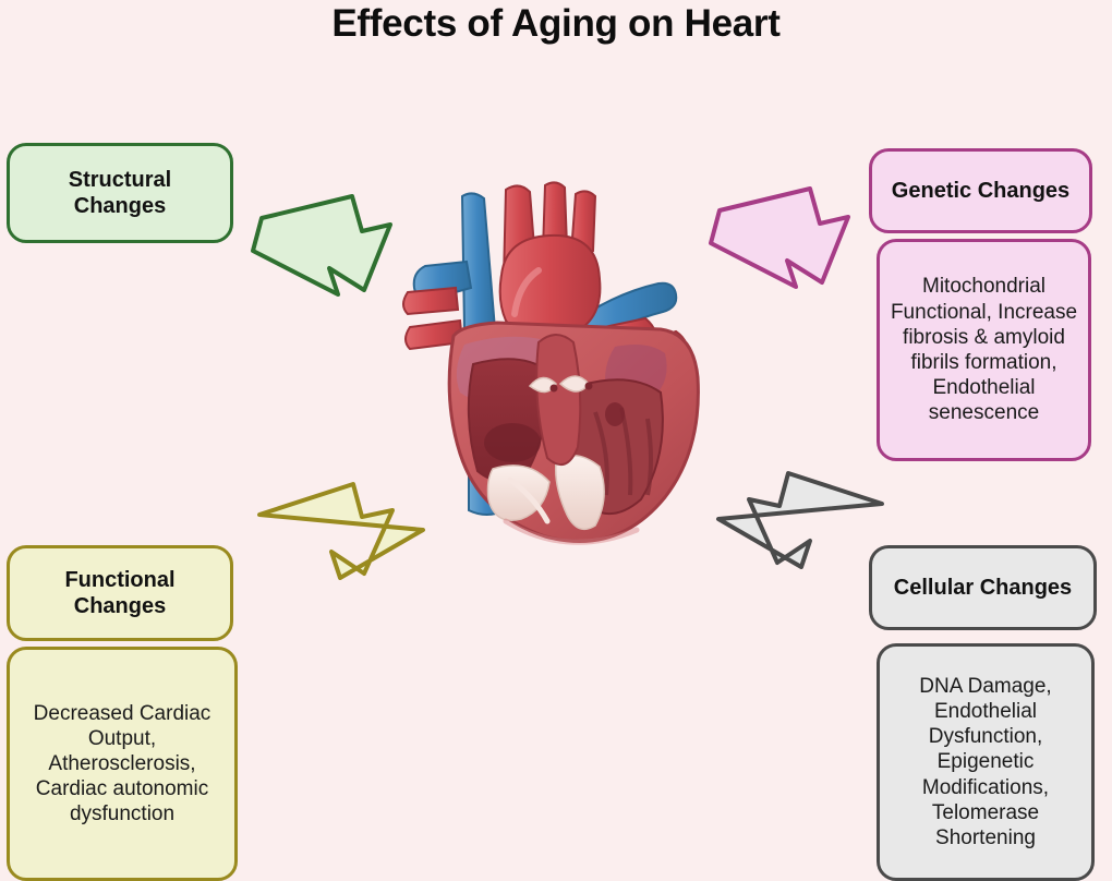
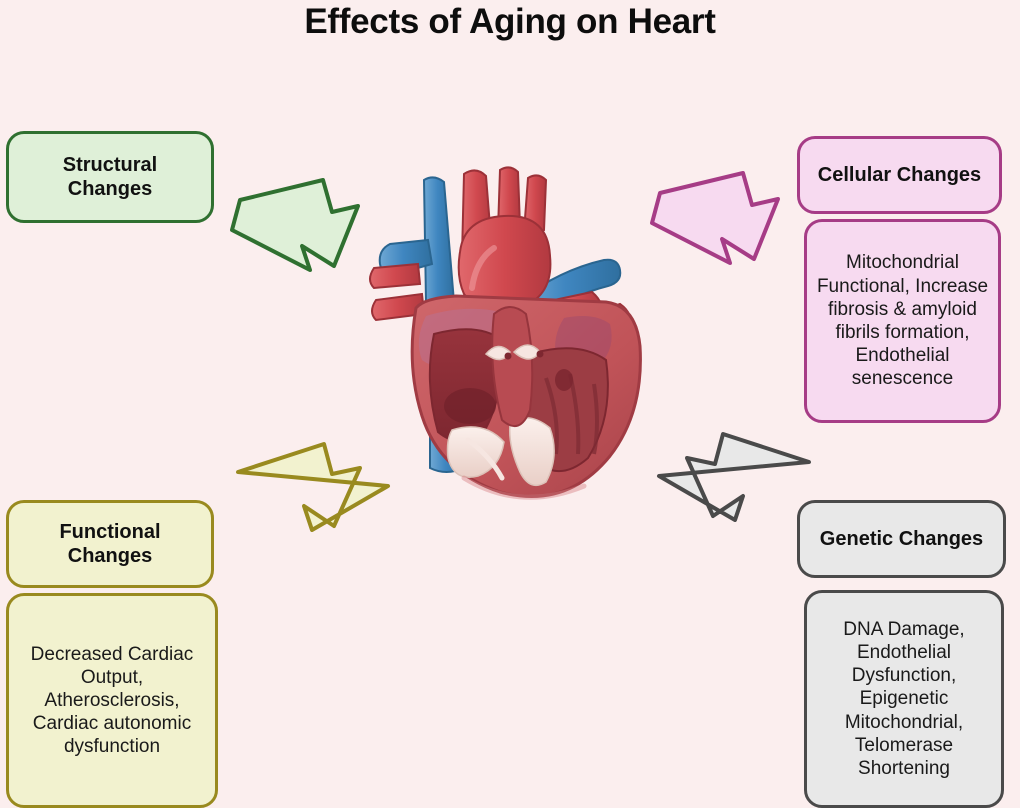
  Effects of Aging on Heart
  Structural Changes
  Functional Changes
  Decreased Cardiac Output, Atherosclerosis, Cardiac autonomic dysfunction
- Genetic Changes
+ Cellular Changes
  Mitochondrial Functional, Increase fibrosis & amyloid fibrils formation, Endothelial senescence
- Cellular Changes
+ Genetic Changes
- DNA Damage, Endothelial Dysfunction, Epigenetic Modifications, Telomerase Shortening
+ DNA Damage, Endothelial Dysfunction, Epigenetic Mitochondrial, Telomerase Shortening
